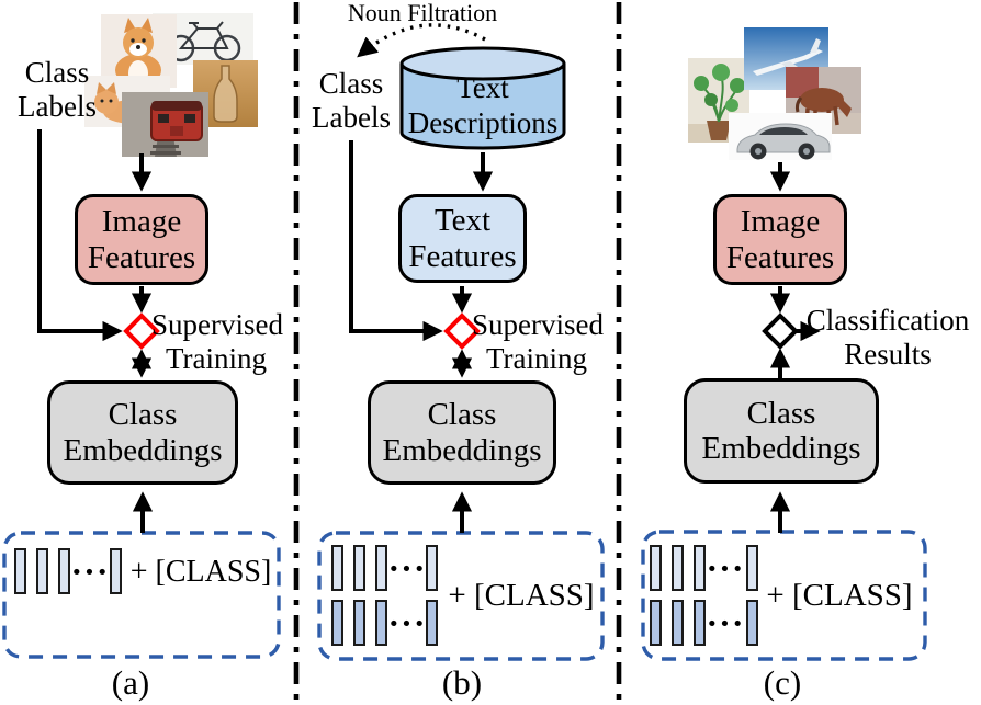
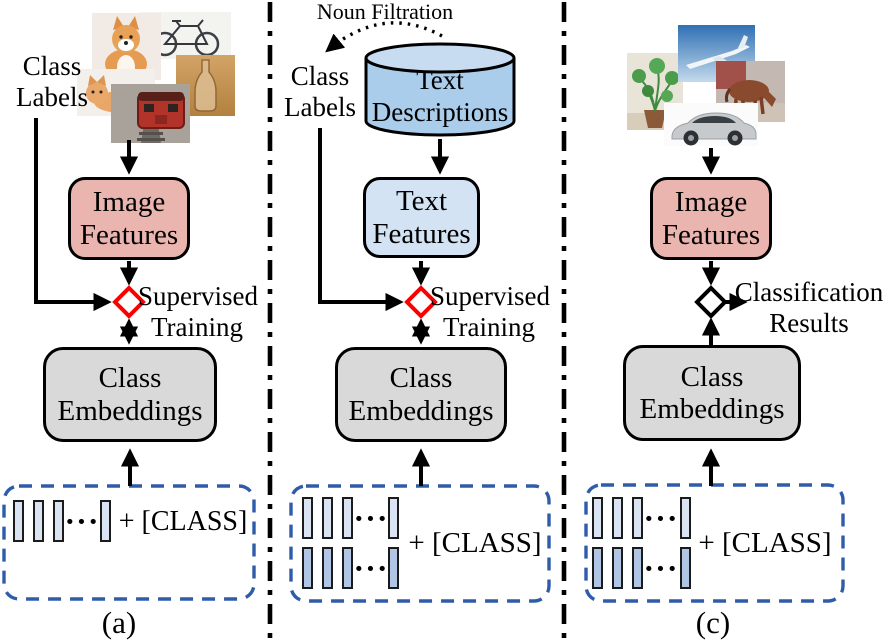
  Image Features
  Text Features
  Image Features
  Class Embeddings
  Class Embeddings
  Class Embeddings
  Class Labels
  Class Labels
  Noun Filtration
  Text Descriptions
  Supervised Training
  Supervised Training
  Classification Results
  ···
  + [CLASS]
  ···
  ···
  + [CLASS]
  ···
  ···
  + [CLASS]
  (a)
- (b)
  (c)
